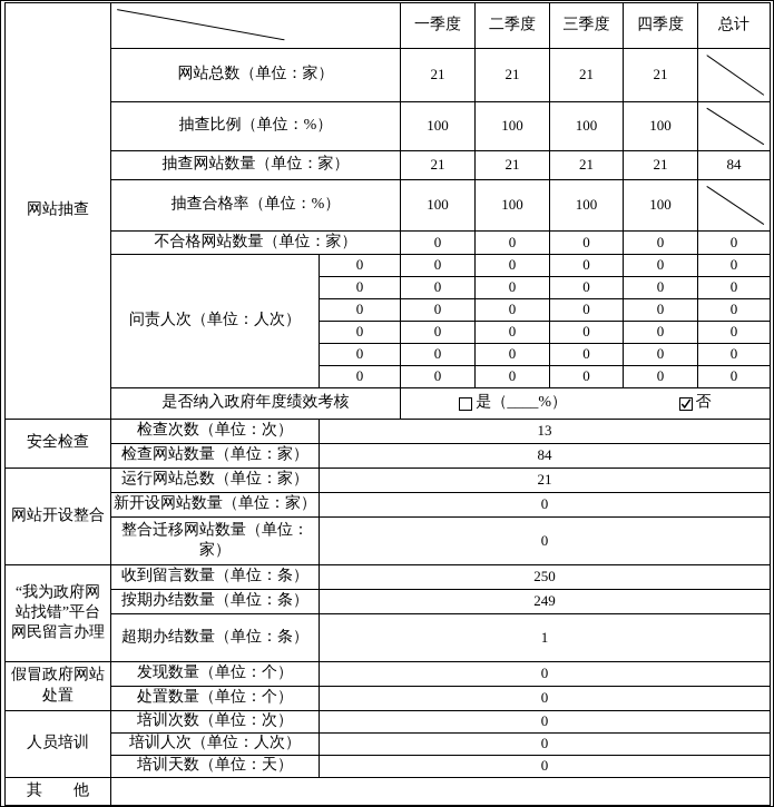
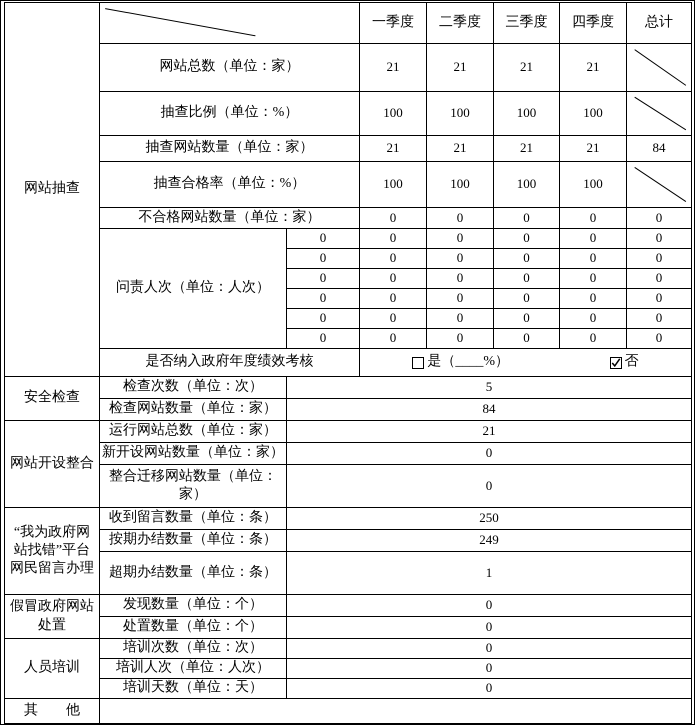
  网站抽查		一季度	二季度	三季度	四季度	总计
  网站总数（单位：家）	21	21	21	21
  抽查比例（单位：%）	100	100	100	100
  抽查网站数量（单位：家）	21	21	21	21	84
  抽查合格率（单位：%）	100	100	100	100
  不合格网站数量（单位：家）	0	0	0	0	0
  问责人次（单位：人次）	0	0	0	0	0	0
  0	0	0	0	0	0
  0	0	0	0	0	0
  0	0	0	0	0	0
  0	0	0	0	0	0
  0	0	0	0	0	0
  是否纳入政府年度绩效考核	是（____%） 否
- 安全检查	检查次数（单位：次）	13
+ 安全检查	检查次数（单位：次）	5
  检查网站数量（单位：家）	84
  网站开设整合	运行网站总数（单位：家）	21
  新开设网站数量（单位：家）	0
  整合迁移网站数量（单位：家）	0
  “我为政府网站找错”平台网民留言办理	收到留言数量（单位：条）	250
  按期办结数量（单位：条）	249
  超期办结数量（单位：条）	1
  假冒政府网站处置	发现数量（单位：个）	0
  处置数量（单位：个）	0
  人员培训	培训次数（单位：次）	0
  培训人次（单位：人次）	0
  培训天数（单位：天）	0
  其 他
